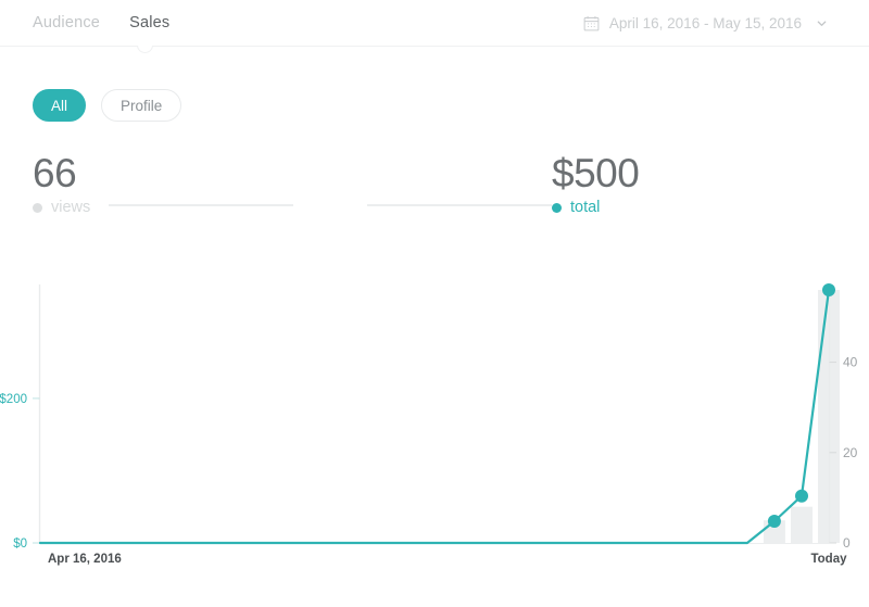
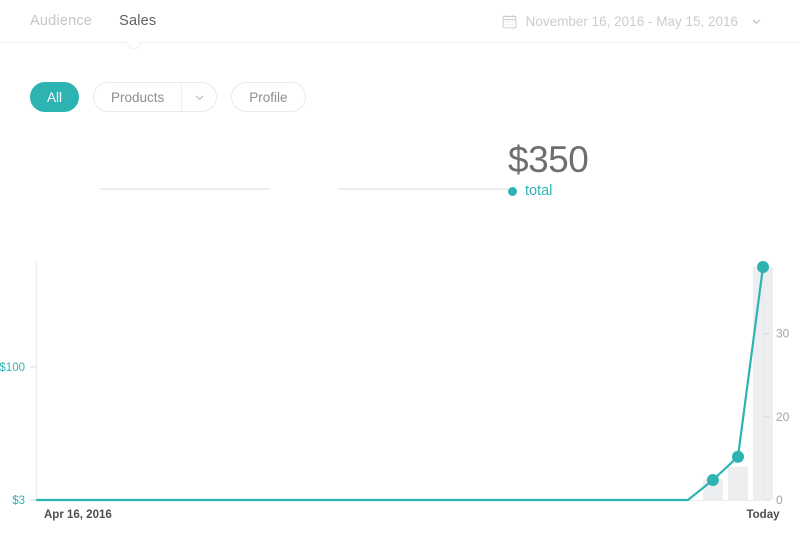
  Audience
  Sales
- April 16, 2016 - May 15, 2016
+ November 16, 2016 - May 15, 2016
  All
+ Products
  Profile
- 66
- views
- $500
+ $350
  total
- $0
+ $3
- $200
+ $100
  0
  20
- 40
+ 30
  Apr 16, 2016
  Today
